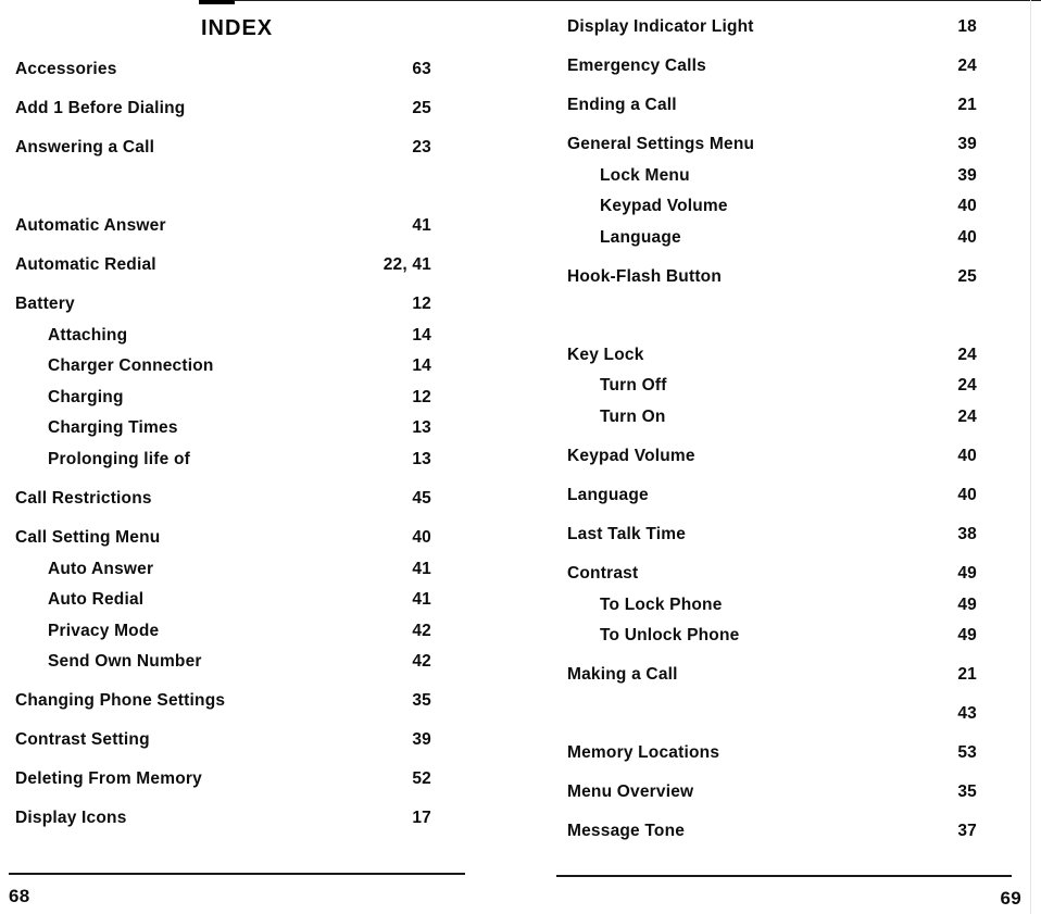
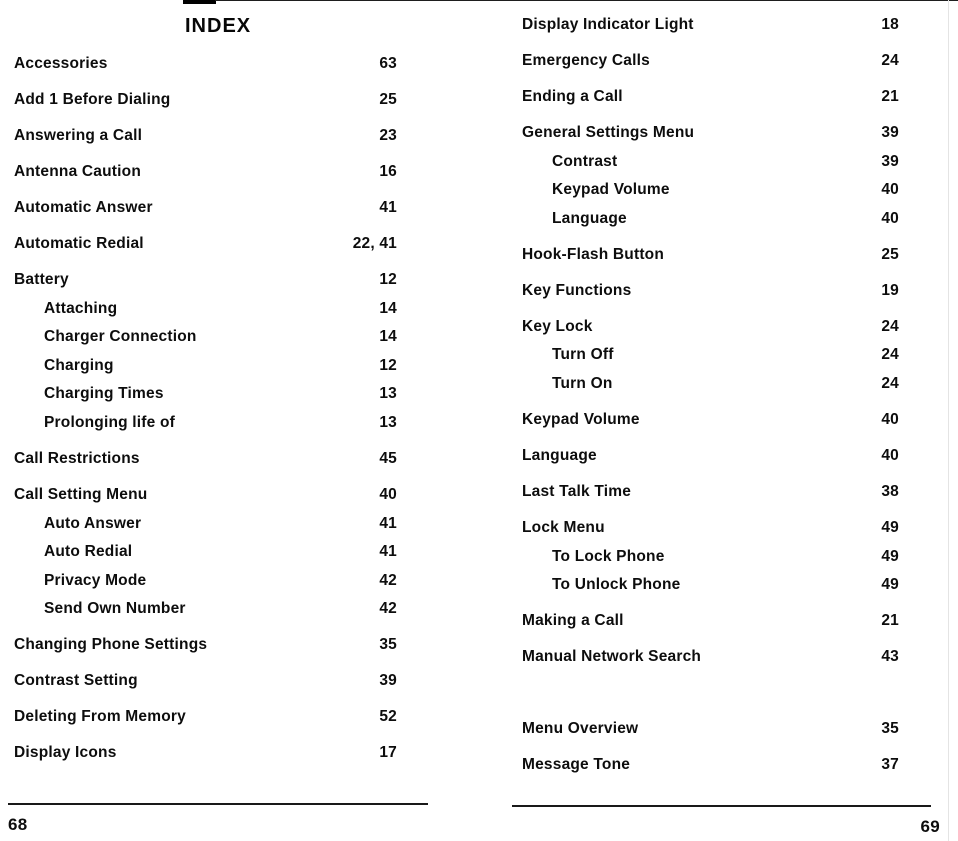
  INDEX
  Accessories
  63
  Add 1 Before Dialing
  25
  Answering a Call
  23
+ Antenna Caution
+ 16
  Automatic Answer
  41
  Automatic Redial
  22, 41
  Battery
  12
  Attaching
  14
  Charger Connection
  14
  Charging
  12
  Charging Times
  13
  Prolonging life of
  13
  Call Restrictions
  45
  Call Setting Menu
  40
  Auto Answer
  41
  Auto Redial
  41
  Privacy Mode
  42
  Send Own Number
  42
  Changing Phone Settings
  35
  Contrast Setting
  39
  Deleting From Memory
  52
  Display Icons
  17
  Display Indicator Light
  18
  Emergency Calls
  24
  Ending a Call
  21
  General Settings Menu
  39
- Lock Menu
+ Contrast
  39
  Keypad Volume
  40
  Language
  40
  Hook-Flash Button
  25
+ Key Functions
+ 19
  Key Lock
  24
  Turn Off
  24
  Turn On
  24
  Keypad Volume
  40
  Language
  40
  Last Talk Time
  38
- Contrast
+ Lock Menu
  49
  To Lock Phone
  49
  To Unlock Phone
  49
  Making a Call
  21
+ Manual Network Search
  43
- Memory Locations
- 53
  Menu Overview
  35
  Message Tone
  37
  68
  69
